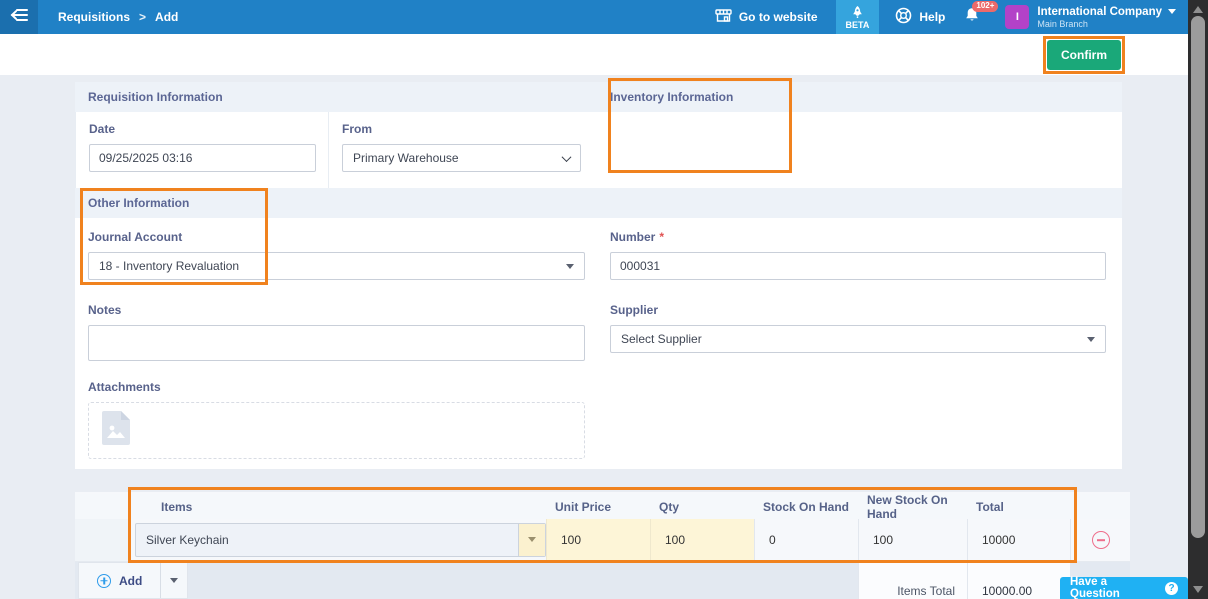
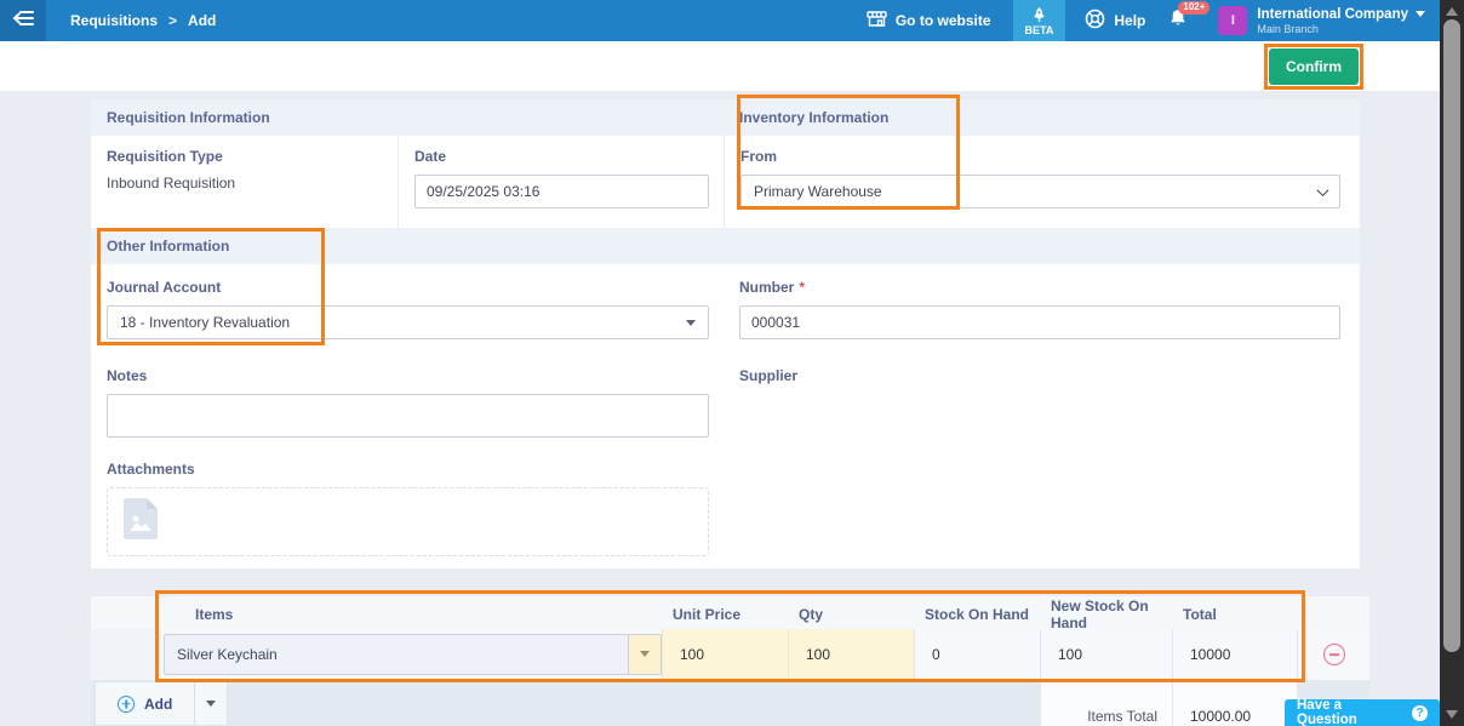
  Requisitions
  >
  Add
  Go to website
  BETA
  Help
  102+
  I
  International Company
  Main Branch
  Confirm
  Requisition Information
  Inventory Information
+ Requisition Type
+ Inbound Requisition
  Date
  09/25/2025 03:16
  From
  Primary Warehouse
  Other Information
  Journal Account
  18 - Inventory Revaluation
  Number
  *
  000031
  Notes
  Supplier
- Select Supplier
  Attachments
  Items
  Unit Price
  Qty
  Stock On Hand
  New Stock On Hand
  Total
  Silver Keychain
  100
  100
  0
  100
  10000
  Items Total
  10000.00
  Add
  Have a Question
  ?
